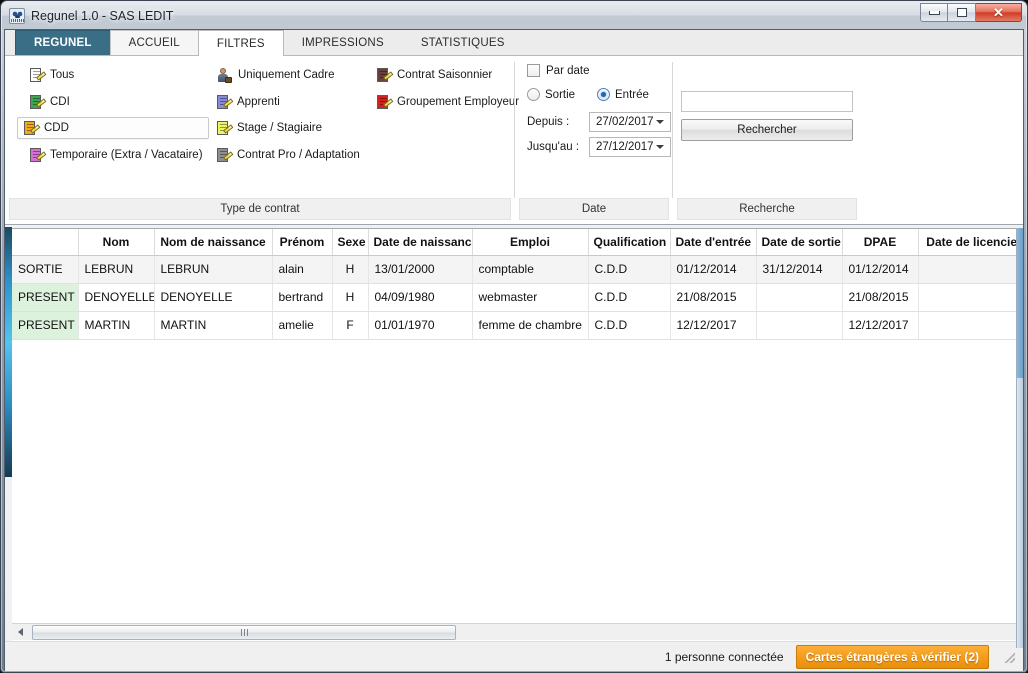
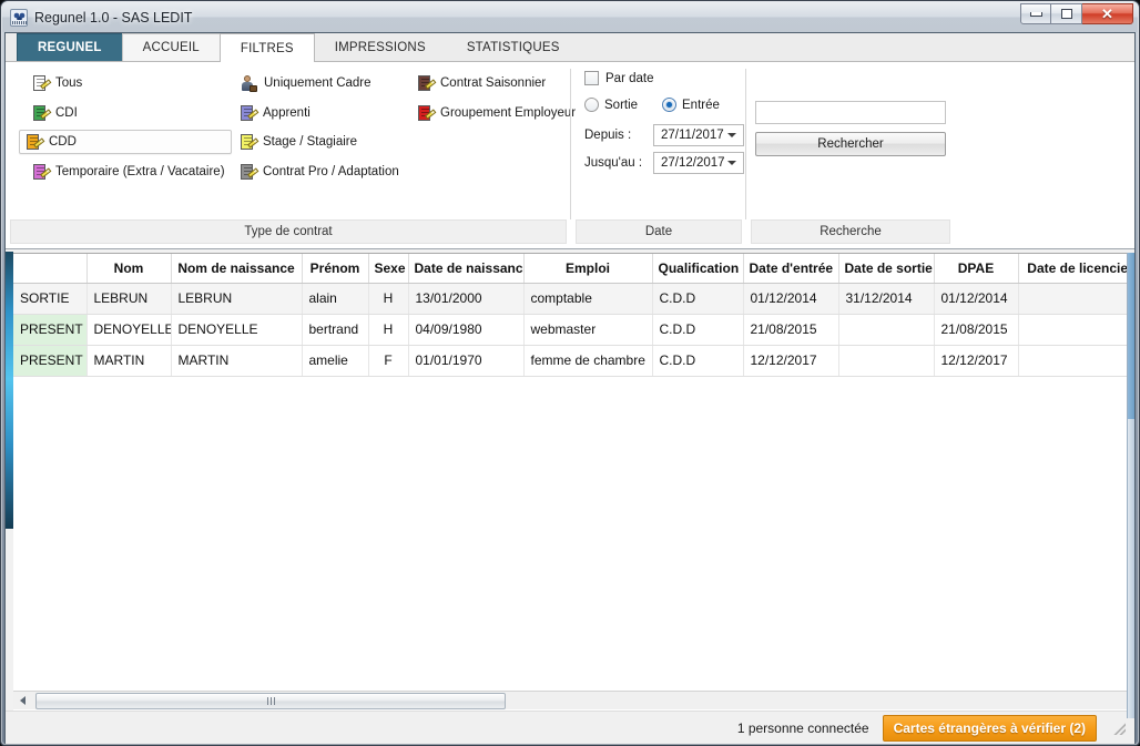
  Regunel 1.0 - SAS LEDIT
  ✕
  REGUNEL
  ACCUEIL
  FILTRES
  IMPRESSIONS
  STATISTIQUES
  Tous
  CDI
  CDD
  Temporaire (Extra / Vacataire)
  Uniquement Cadre
  Apprenti
  Stage / Stagiaire
  Contrat Pro / Adaptation
  Contrat Saisonnier
  Groupement Employeur
  Type de contrat
  Par date
  Sortie
  Entrée
  Depuis :
- 27/02/2017
+ 27/11/2017
  Jusqu'au :
  27/12/2017
  Date
  Rechercher
  Recherche
  	Nom	Nom de naissance	Prénom	Sexe	Date de naissanc	Emploi	Qualification	Date d'entrée	Date de sortie	DPAE	Date de licencie
  SORTIE	LEBRUN	LEBRUN	alain	H	13/01/2000	comptable	C.D.D	01/12/2014	31/12/2014	01/12/2014
  PRESENT	DENOYELLE	DENOYELLE	bertrand	H	04/09/1980	webmaster	C.D.D	21/08/2015		21/08/2015
  PRESENT	MARTIN	MARTIN	amelie	F	01/01/1970	femme de chambre	C.D.D	12/12/2017		12/12/2017
  1 personne connectée
  Cartes étrangères à vérifier (2)
